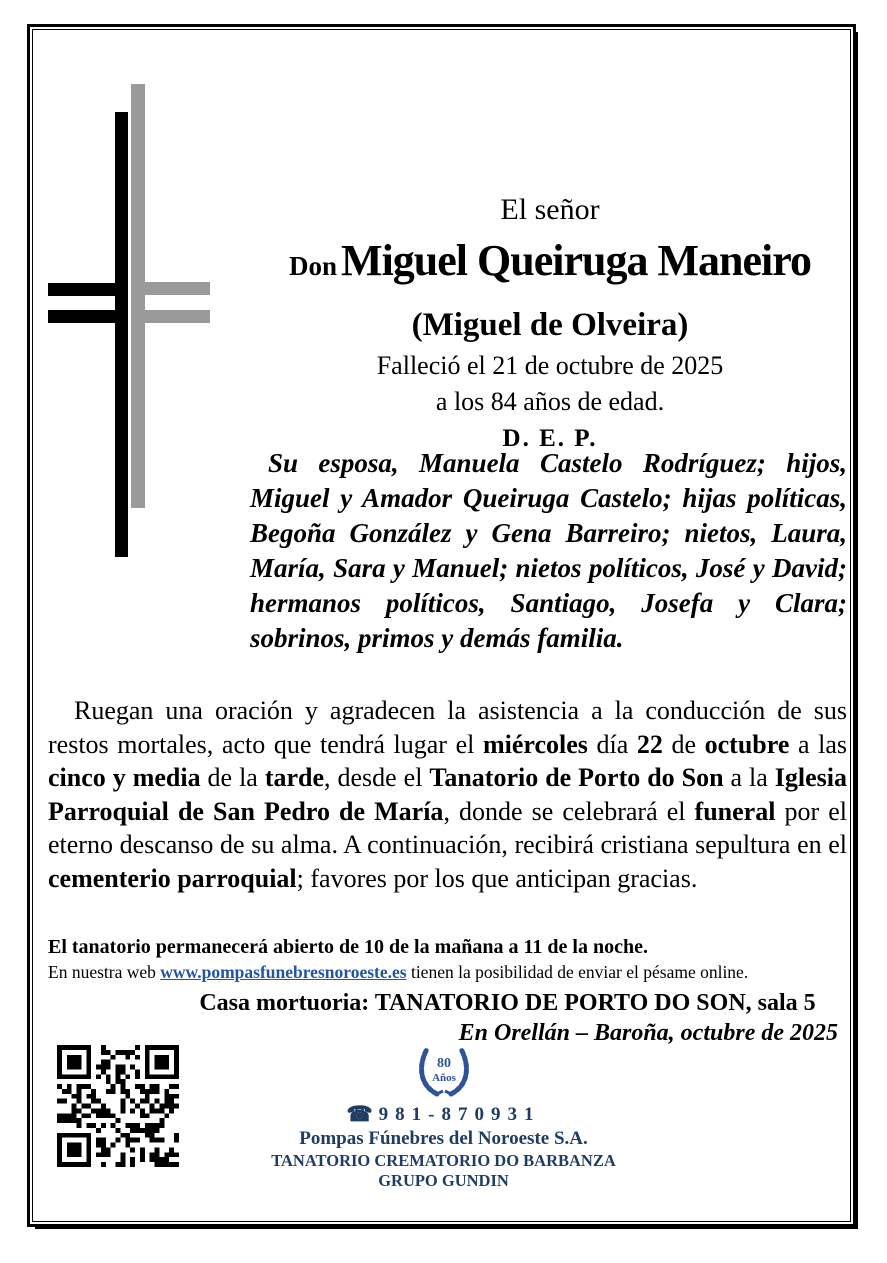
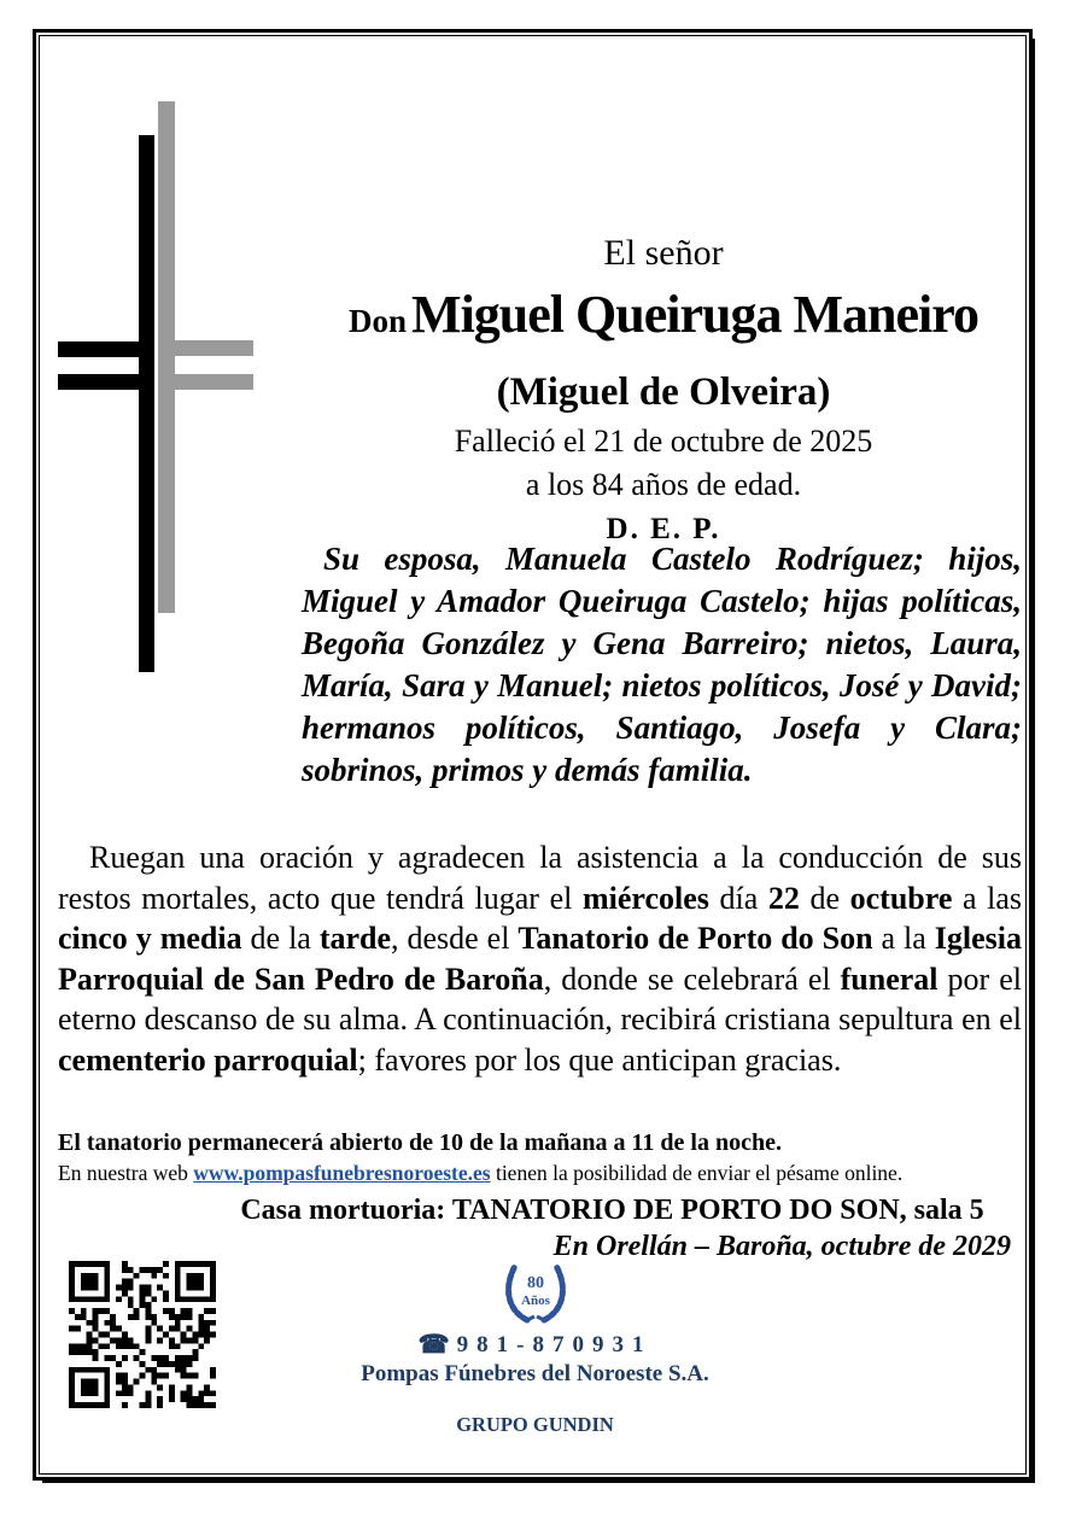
  El señor
  Don Miguel Queiruga Maneiro
  (Miguel de Olveira)
  Falleció el 21 de octubre de 2025
  a los 84 años de edad.
  D. E. P.
  Su esposa, Manuela Castelo Rodríguez; hijos, Miguel y Amador Queiruga Castelo; hijas políticas, Begoña González y Gena Barreiro; nietos, Laura, María, Sara y Manuel; nietos políticos, José y David; hermanos políticos, Santiago, Josefa y Clara; sobrinos, primos y demás familia.
- Ruegan una oración y agradecen la asistencia a la conducción de sus restos mortales, acto que tendrá lugar el miércoles día 22 de octubre a las cinco y media de la tarde, desde el Tanatorio de Porto do Son a la Iglesia Parroquial de San Pedro de María, donde se celebrará el funeral por el eterno descanso de su alma. A continuación, recibirá cristiana sepultura en el cementerio parroquial; favores por los que anticipan gracias.
+ Ruegan una oración y agradecen la asistencia a la conducción de sus restos mortales, acto que tendrá lugar el miércoles día 22 de octubre a las cinco y media de la tarde, desde el Tanatorio de Porto do Son a la Iglesia Parroquial de San Pedro de Baroña, donde se celebrará el funeral por el eterno descanso de su alma. A continuación, recibirá cristiana sepultura en el cementerio parroquial; favores por los que anticipan gracias.
  El tanatorio permanecerá abierto de 10 de la mañana a 11 de la noche.
  En nuestra web www.pompasfunebresnoroeste.es tienen la posibilidad de enviar el pésame online.
  Casa mortuoria: TANATORIO DE PORTO DO SON, sala 5
- En Orellán – Baroña, octubre de 2025
+ En Orellán – Baroña, octubre de 2029
  80
  Años
  ☎ 981-870931
  Pompas Fúnebres del Noroeste S.A.
- TANATORIO CREMATORIO DO BARBANZA
  GRUPO GUNDIN
